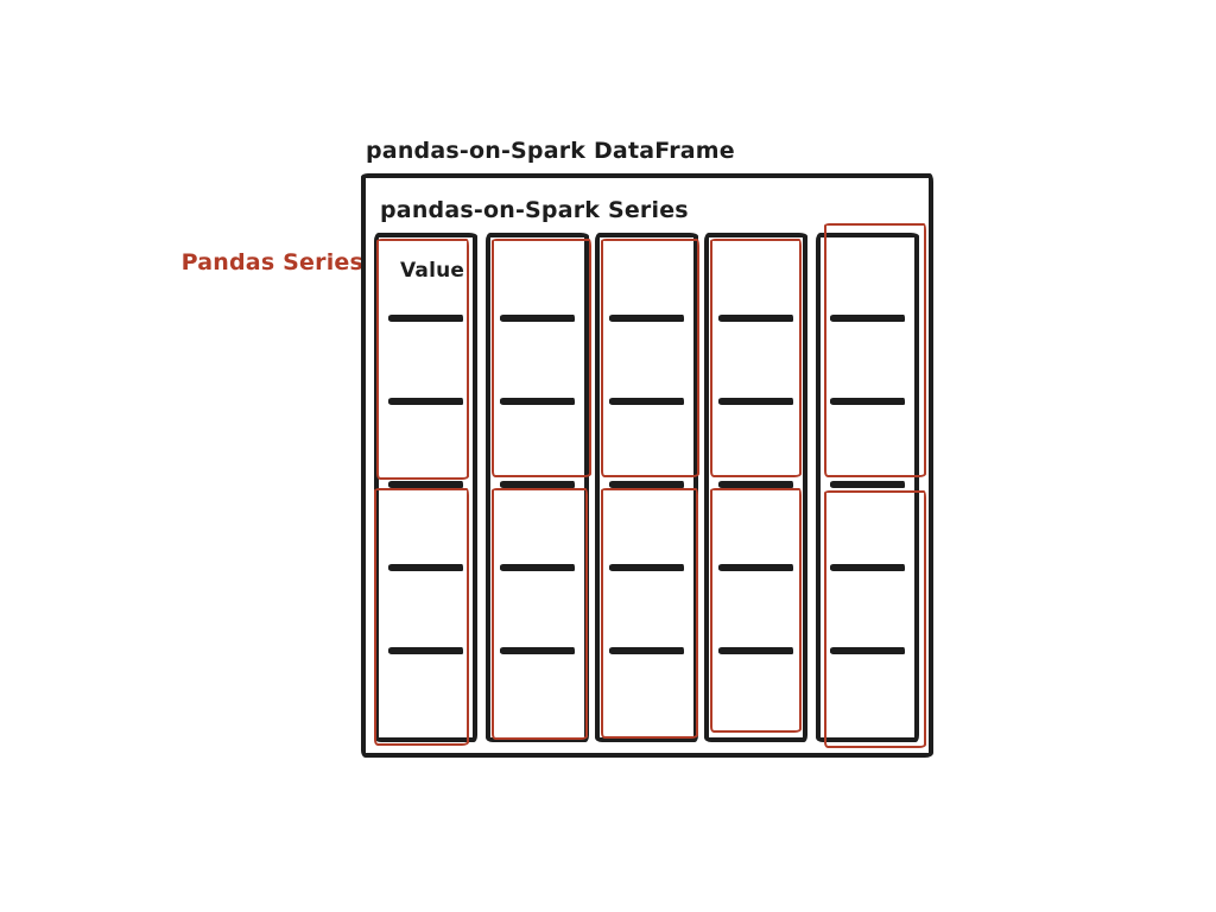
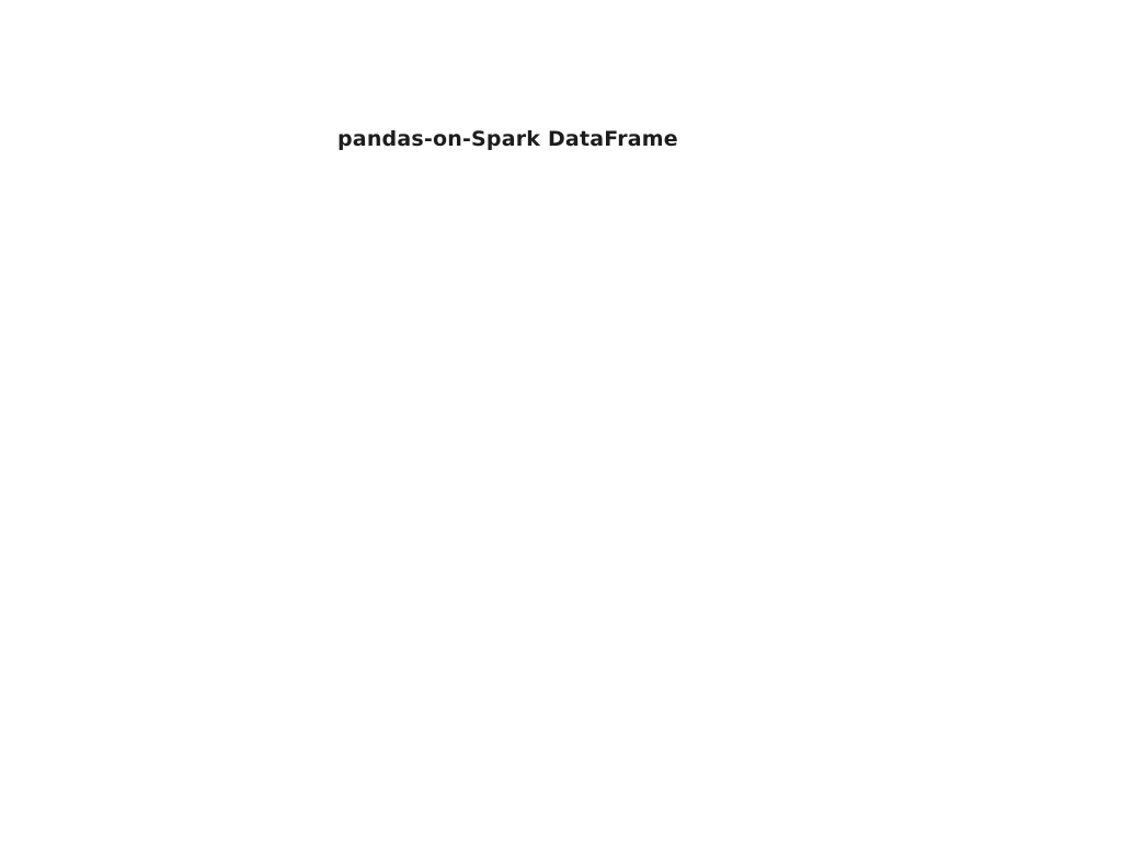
  pandas-on-Spark DataFrame
- Pandas Series
- pandas-on-Spark Series
- Value
